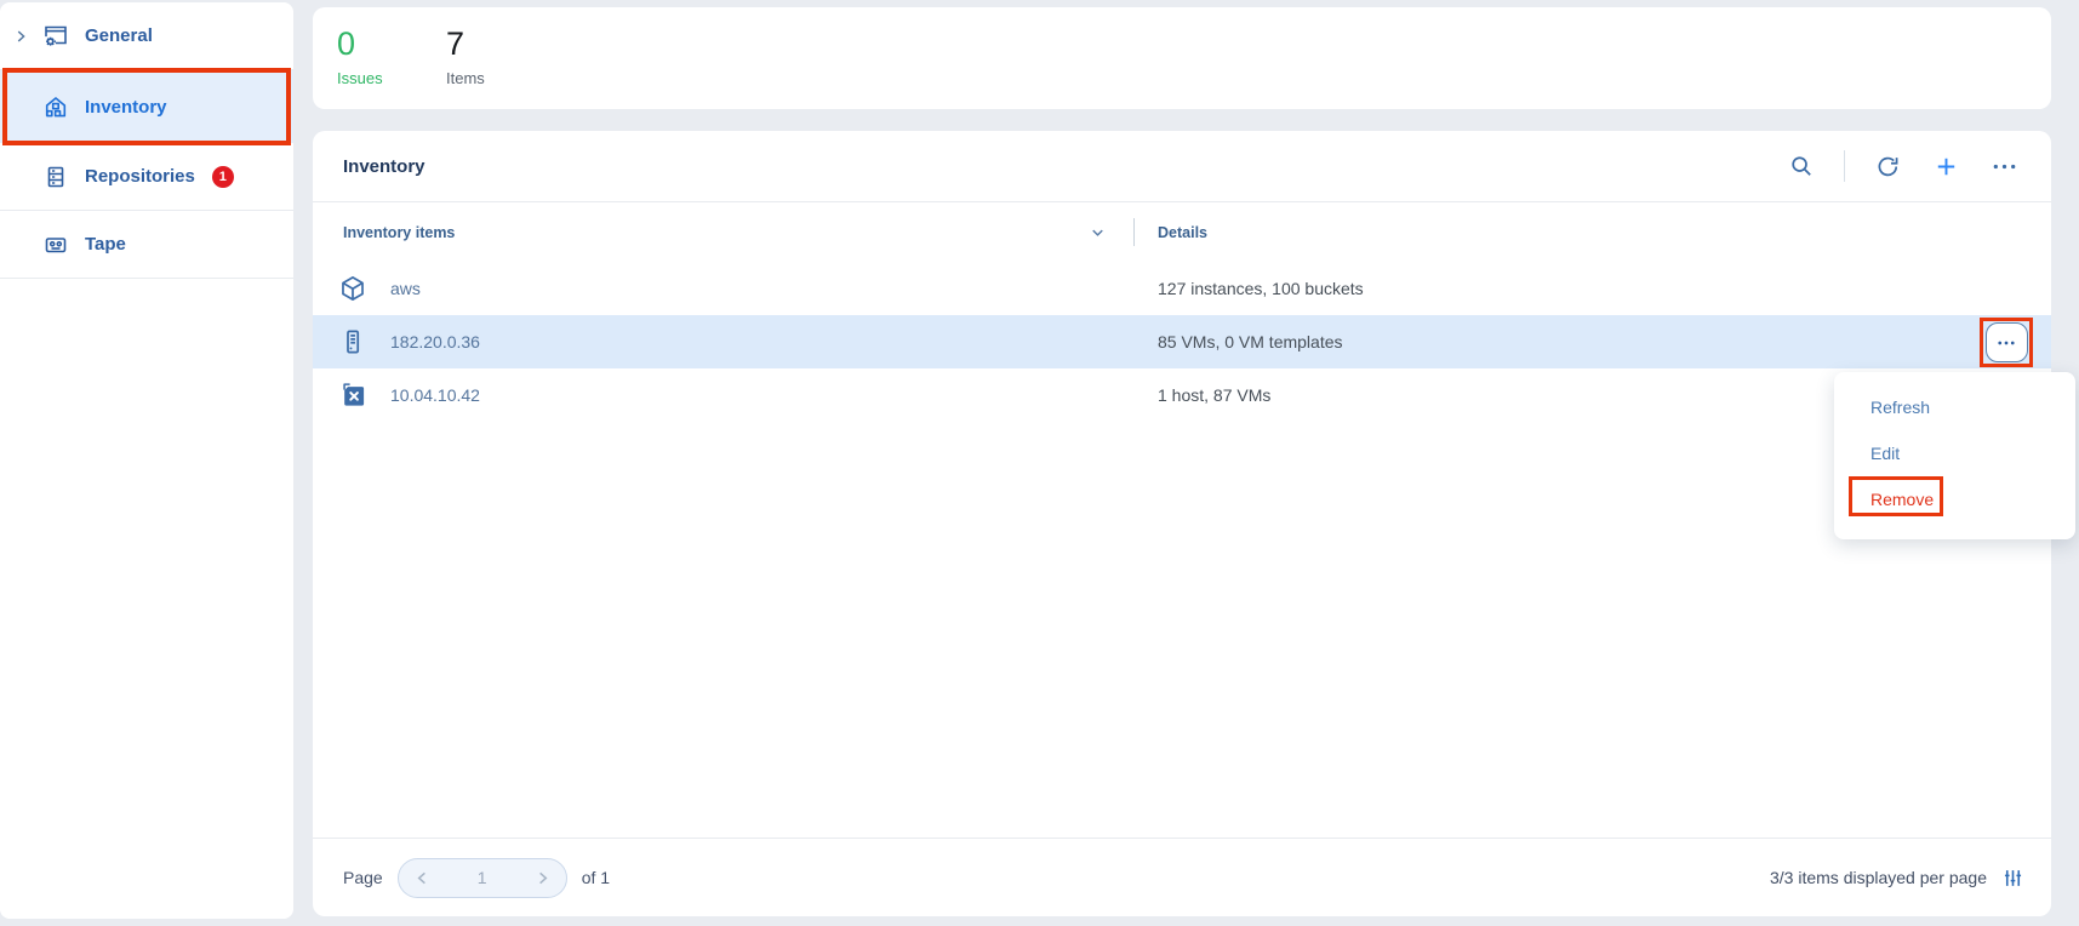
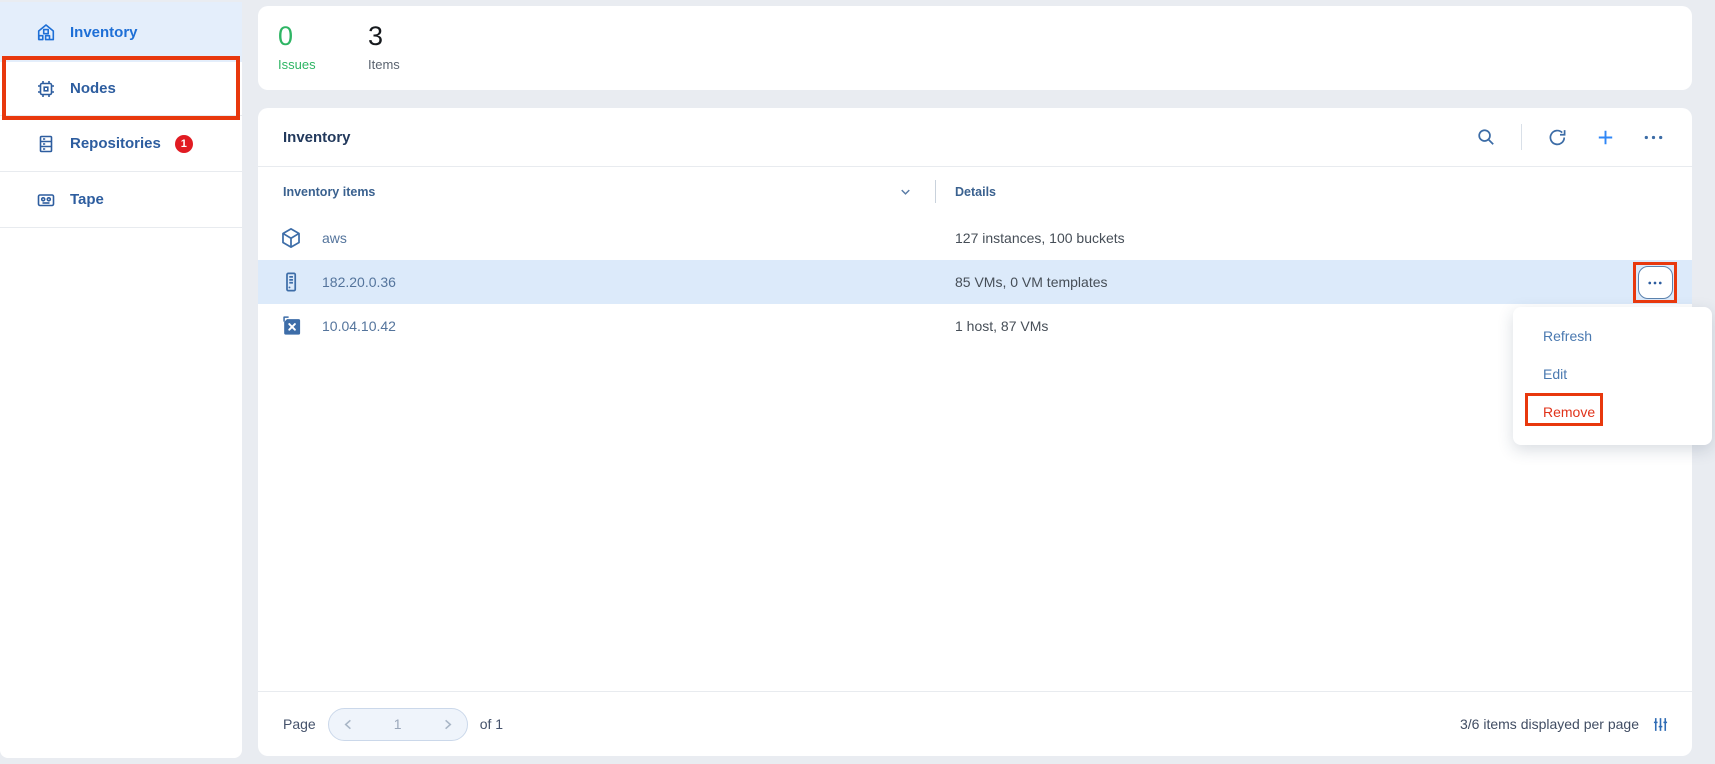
- General
  Inventory
+ Nodes
  Repositories
  1
  Tape
  0
  Issues
- 7
+ 3
  Items
  Inventory
  Inventory items
  Details
  aws
  127 instances, 100 buckets
  182.20.0.36
  85 VMs, 0 VM templates
  10.04.10.42
  1 host, 87 VMs
  Page
  1
  of 1
- 3/3 items displayed per page
+ 3/6 items displayed per page
  Refresh
  Edit
  Remove
